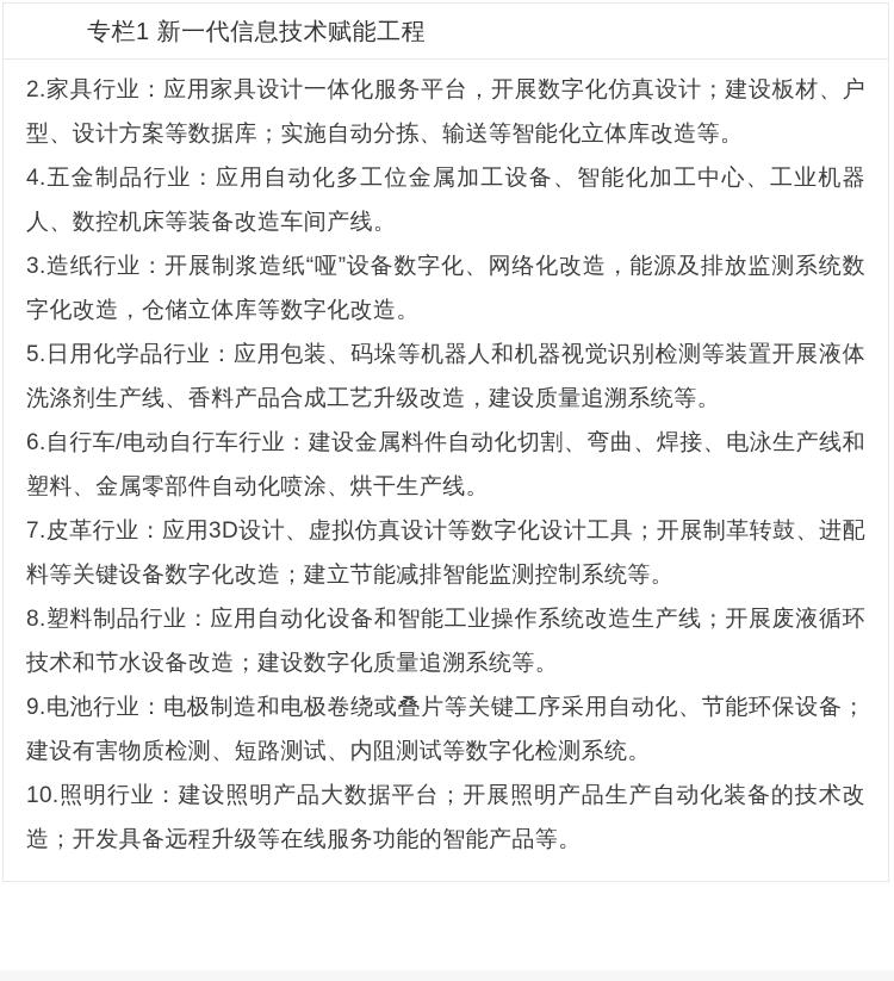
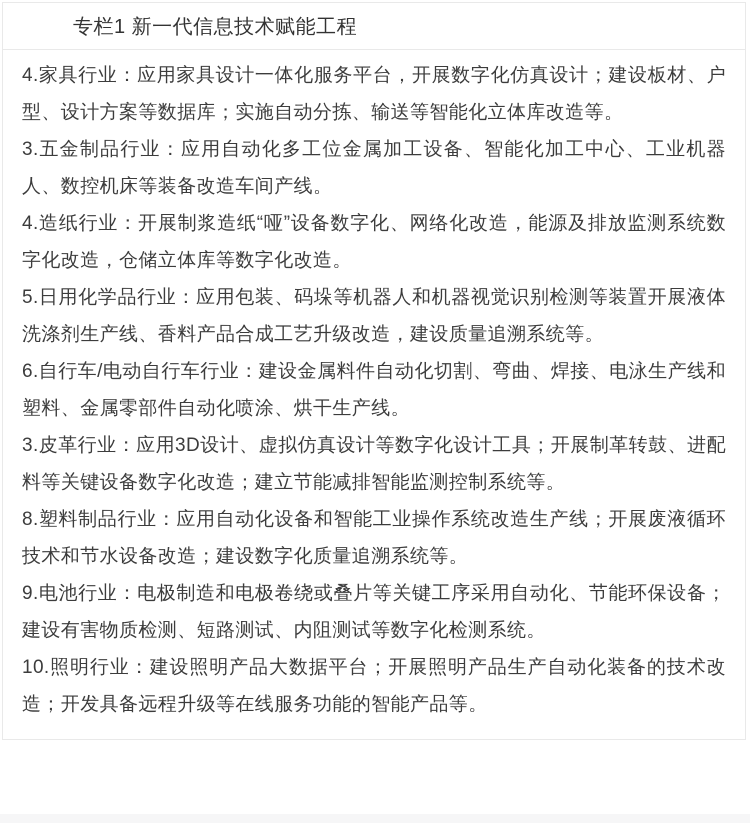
  专栏1 新一代信息技术赋能工程
- 2.家具行业：应用家具设计一体化服务平台，开展数字化仿真设计；建设板材、户型、设计方案等数据库；实施自动分拣、输送等智能化立体库改造等。
+ 4.家具行业：应用家具设计一体化服务平台，开展数字化仿真设计；建设板材、户型、设计方案等数据库；实施自动分拣、输送等智能化立体库改造等。
- 4.五金制品行业：应用自动化多工位金属加工设备、智能化加工中心、工业机器人、数控机床等装备改造车间产线。
+ 3.五金制品行业：应用自动化多工位金属加工设备、智能化加工中心、工业机器人、数控机床等装备改造车间产线。
- 3.造纸行业：开展制浆造纸“哑”设备数字化、网络化改造，能源及排放监测系统数字化改造，仓储立体库等数字化改造。
+ 4.造纸行业：开展制浆造纸“哑”设备数字化、网络化改造，能源及排放监测系统数字化改造，仓储立体库等数字化改造。
  5.日用化学品行业：应用包装、码垛等机器人和机器视觉识别检测等装置开展液体洗涤剂生产线、香料产品合成工艺升级改造，建设质量追溯系统等。
  6.自行车/电动自行车行业：建设金属料件自动化切割、弯曲、焊接、电泳生产线和塑料、金属零部件自动化喷涂、烘干生产线。
- 7.皮革行业：应用3D设计、虚拟仿真设计等数字化设计工具；开展制革转鼓、进配料等关键设备数字化改造；建立节能减排智能监测控制系统等。
+ 3.皮革行业：应用3D设计、虚拟仿真设计等数字化设计工具；开展制革转鼓、进配料等关键设备数字化改造；建立节能减排智能监测控制系统等。
  8.塑料制品行业：应用自动化设备和智能工业操作系统改造生产线；开展废液循环技术和节水设备改造；建设数字化质量追溯系统等。
  9.电池行业：电极制造和电极卷绕或叠片等关键工序采用自动化、节能环保设备；建设有害物质检测、短路测试、内阻测试等数字化检测系统。
  10.照明行业：建设照明产品大数据平台；开展照明产品生产自动化装备的技术改造；开发具备远程升级等在线服务功能的智能产品等。
